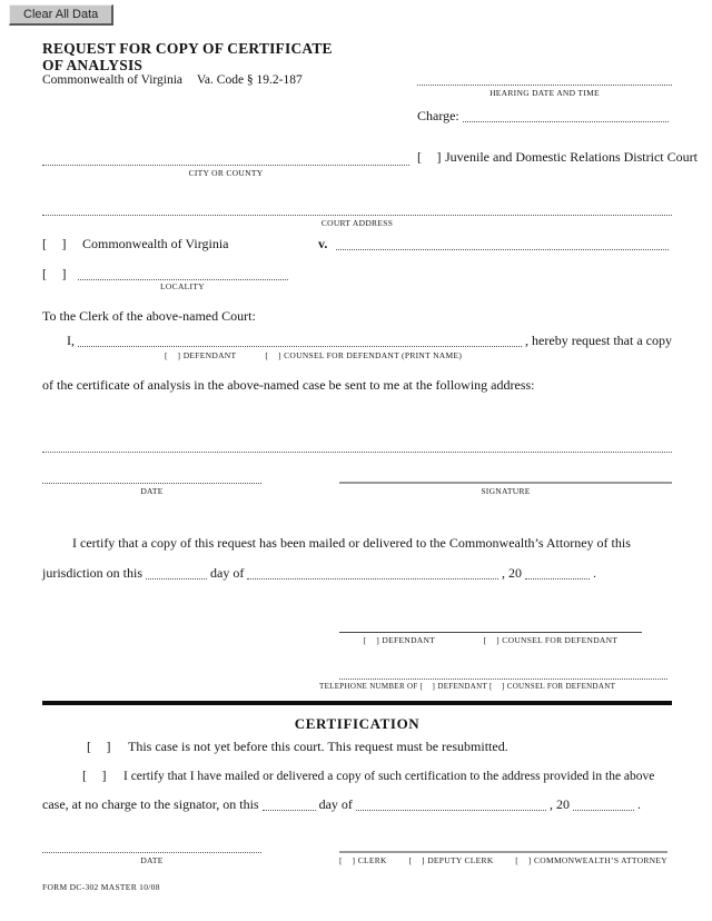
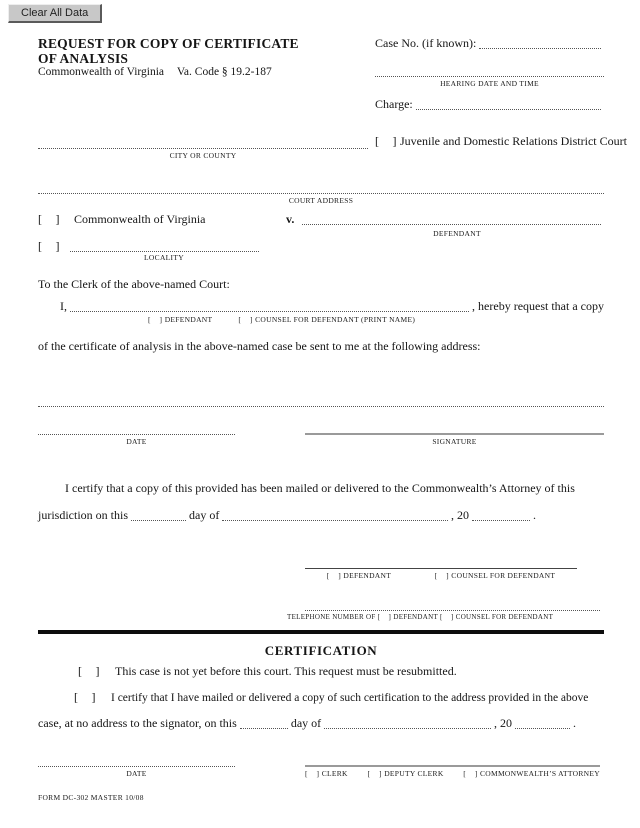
  Clear All Data
  REQUEST FOR COPY OF CERTIFICATE
  OF ANALYSIS
  Commonwealth of Virginia Va. Code § 19.2-187
+ Case No. (if known):
  HEARING DATE AND TIME
  Charge:
  [ ] Juvenile and Domestic Relations District Court
  CITY OR COUNTY
  COURT ADDRESS
  [ ]
  Commonwealth of Virginia
  v.
+ DEFENDANT
  [ ]
  LOCALITY
  To the Clerk of the above-named Court:
  I,
  , hereby request that a copy
  [ ] DEFENDANT
  [ ] COUNSEL FOR DEFENDANT (PRINT NAME)
  of the certificate of analysis in the above-named case be sent to me at the following address:
  DATE
  SIGNATURE
- I certify that a copy of this request has been mailed or delivered to the Commonwealth’s Attorney of this
+ I certify that a copy of this provided has been mailed or delivered to the Commonwealth’s Attorney of this
  jurisdiction on this
  day of
  , 20
  .
  [ ] DEFENDANT
  [ ] COUNSEL FOR DEFENDANT
  TELEPHONE NUMBER OF [ ] DEFENDANT [ ] COUNSEL FOR DEFENDANT
  CERTIFICATION
  [ ] This case is not yet before this court. This request must be resubmitted.
  [ ] I certify that I have mailed or delivered a copy of such certification to the address provided in the above
- case, at no charge to the signator, on this
+ case, at no address to the signator, on this
  day of
  , 20
  .
  DATE
  [ ] CLERK
  [ ] DEPUTY CLERK
  [ ] COMMONWEALTH’S ATTORNEY
  FORM DC-302 MASTER 10/08
